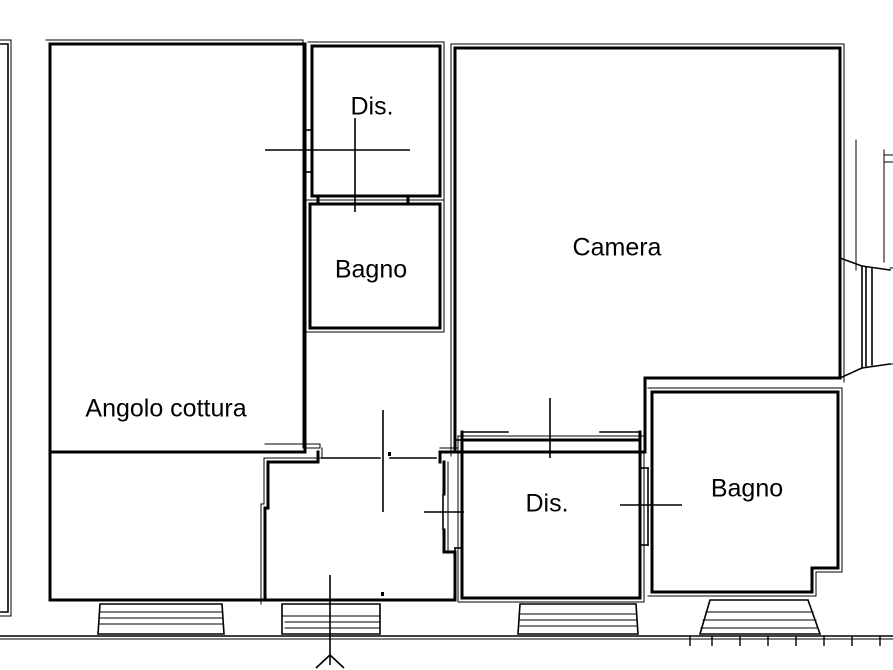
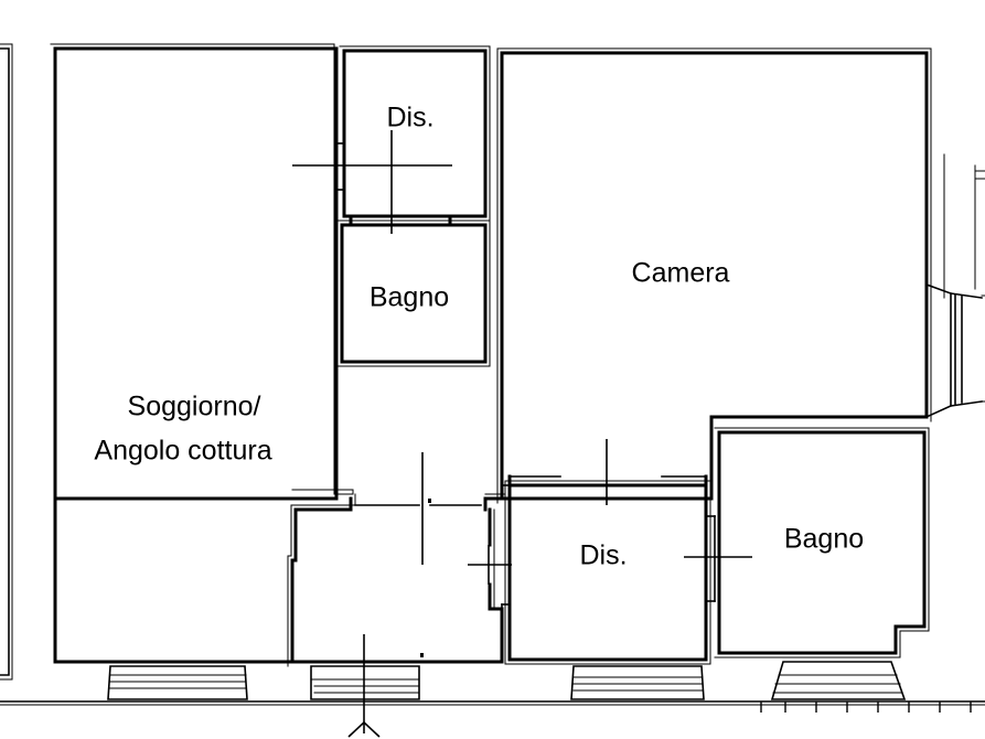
+ Soggiorno/
  Angolo cottura
  Dis.
  Bagno
  Camera
  Dis.
  Bagno
